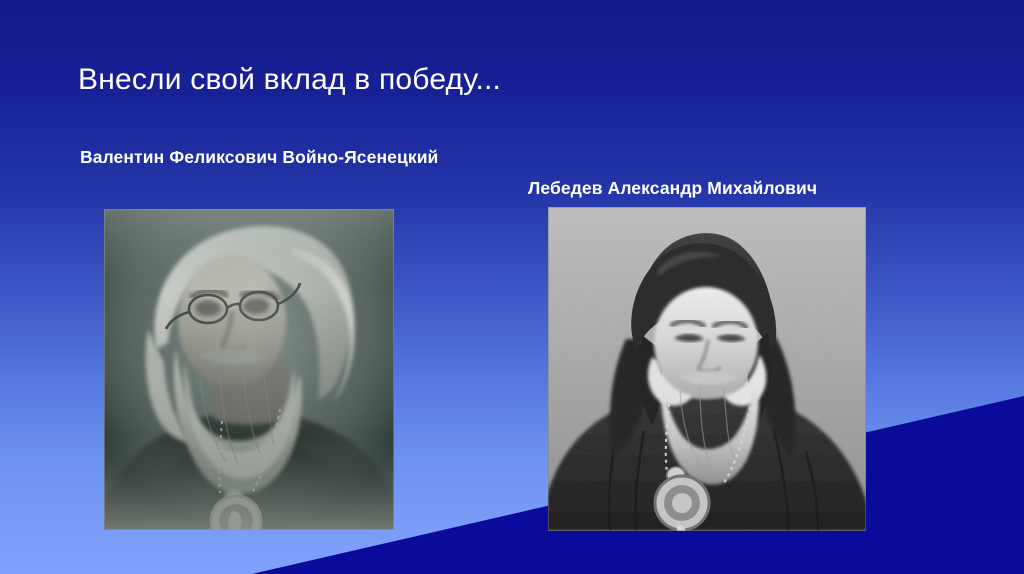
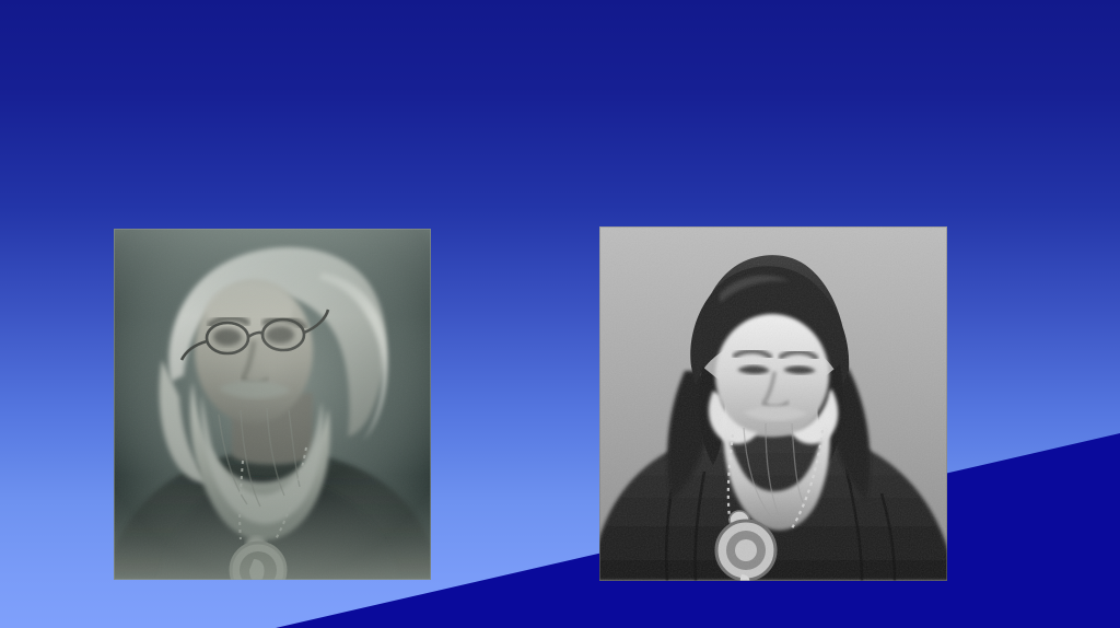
- Внесли свой вклад в победу...
- Валентин Феликсович Войно-Ясенецкий
- Лебедев Александр Михайлович
